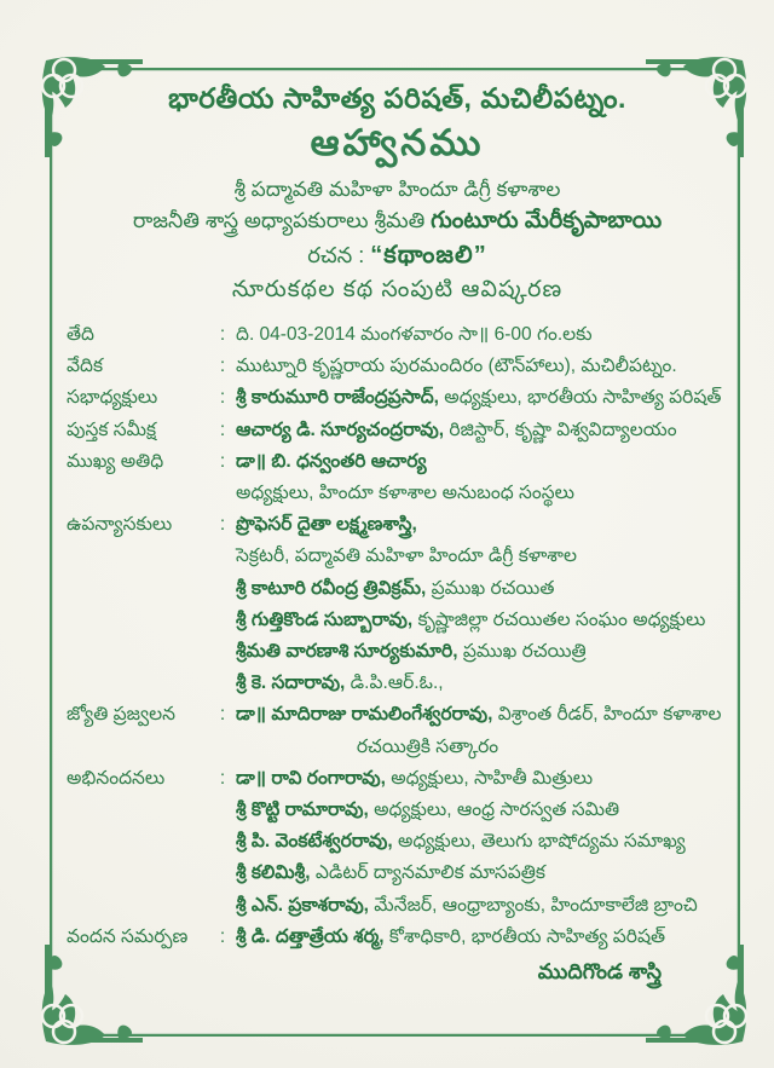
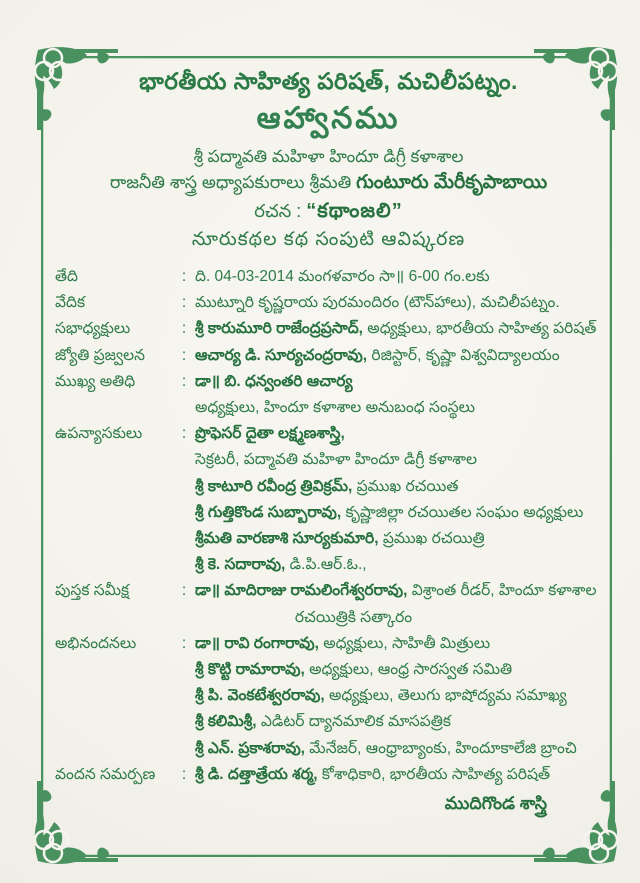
  భారతీయ సాహిత్య పరిషత్, మచిలీపట్నం.
  ఆహ్వానము
  శ్రీ పద్మావతి మహిళా హిందూ డిగ్రీ కళాశాల
  రాజనీతి శాస్త్ర అధ్యాపకురాలు శ్రీమతి గుంటూరు మేరీకృపాబాయి
  రచన : “కథాంజలి”
  నూరుకథల కథ సంపుటి ఆవిష్కరణ
  తేది
  :
  ది. 04-03-2014 మంగళవారం సా॥ 6-00 గం.లకు
  వేదిక
  :
  ముట్నూరి కృష్ణరాయ పురమందిరం (టౌన్‌హాలు), మచిలీపట్నం.
  సభాధ్యక్షులు
  :
  శ్రీ కారుమూరి రాజేంద్రప్రసాద్, అధ్యక్షులు, భారతీయ సాహిత్య పరిషత్
- పుస్తక సమీక్ష
+ జ్యోతి ప్రజ్వలన
  :
  ఆచార్య డి. సూర్యచంద్రరావు, రిజిస్టార్, కృష్ణా విశ్వవిద్యాలయం
  ముఖ్య అతిధి
  :
  డా॥ బి. ధన్వంతరి ఆచార్య
  అధ్యక్షులు, హిందూ కళాశాల అనుబంధ సంస్థలు
  ఉపన్యాసకులు
  :
  ప్రొఫెసర్ దైతా లక్ష్మణశాస్త్రి,
  సెక్రటరీ, పద్మావతి మహిళా హిందూ డిగ్రీ కళాశాల
  శ్రీ కాటూరి రవీంద్ర త్రివిక్రమ్, ప్రముఖ రచయిత
  శ్రీ గుత్తికొండ సుబ్బారావు, కృష్ణాజిల్లా రచయితల సంఘం అధ్యక్షులు
  శ్రీమతి వారణాశి సూర్యకుమారి, ప్రముఖ రచయిత్రి
  శ్రీ కె. సదారావు, డి.పి.ఆర్.ఓ.,
- జ్యోతి ప్రజ్వలన
+ పుస్తక సమీక్ష
  :
  డా॥ మాదిరాజు రామలింగేశ్వరరావు, విశ్రాంత రీడర్, హిందూ కళాశాల
  రచయిత్రికి సత్కారం
  అభినందనలు
  :
  డా॥ రావి రంగారావు, అధ్యక్షులు, సాహితీ మిత్రులు
  శ్రీ కొట్టి రామారావు, అధ్యక్షులు, ఆంధ్ర సారస్వత సమితి
  శ్రీ పి. వెంకటేశ్వరరావు, అధ్యక్షులు, తెలుగు భాషోద్యమ సమాఖ్య
  శ్రీ కలిమిశ్రీ, ఎడిటర్ ద్యానమాలిక మాసపత్రిక
  శ్రీ ఎన్. ప్రకాశరావు, మేనేజర్, ఆంధ్రాబ్యాంకు, హిందూకాలేజి బ్రాంచి
  వందన సమర్పణ
  :
  శ్రీ డి. దత్తాత్రేయ శర్మ, కోశాధికారి, భారతీయ సాహిత్య పరిషత్
  ముదిగొండ శాస్త్రి
